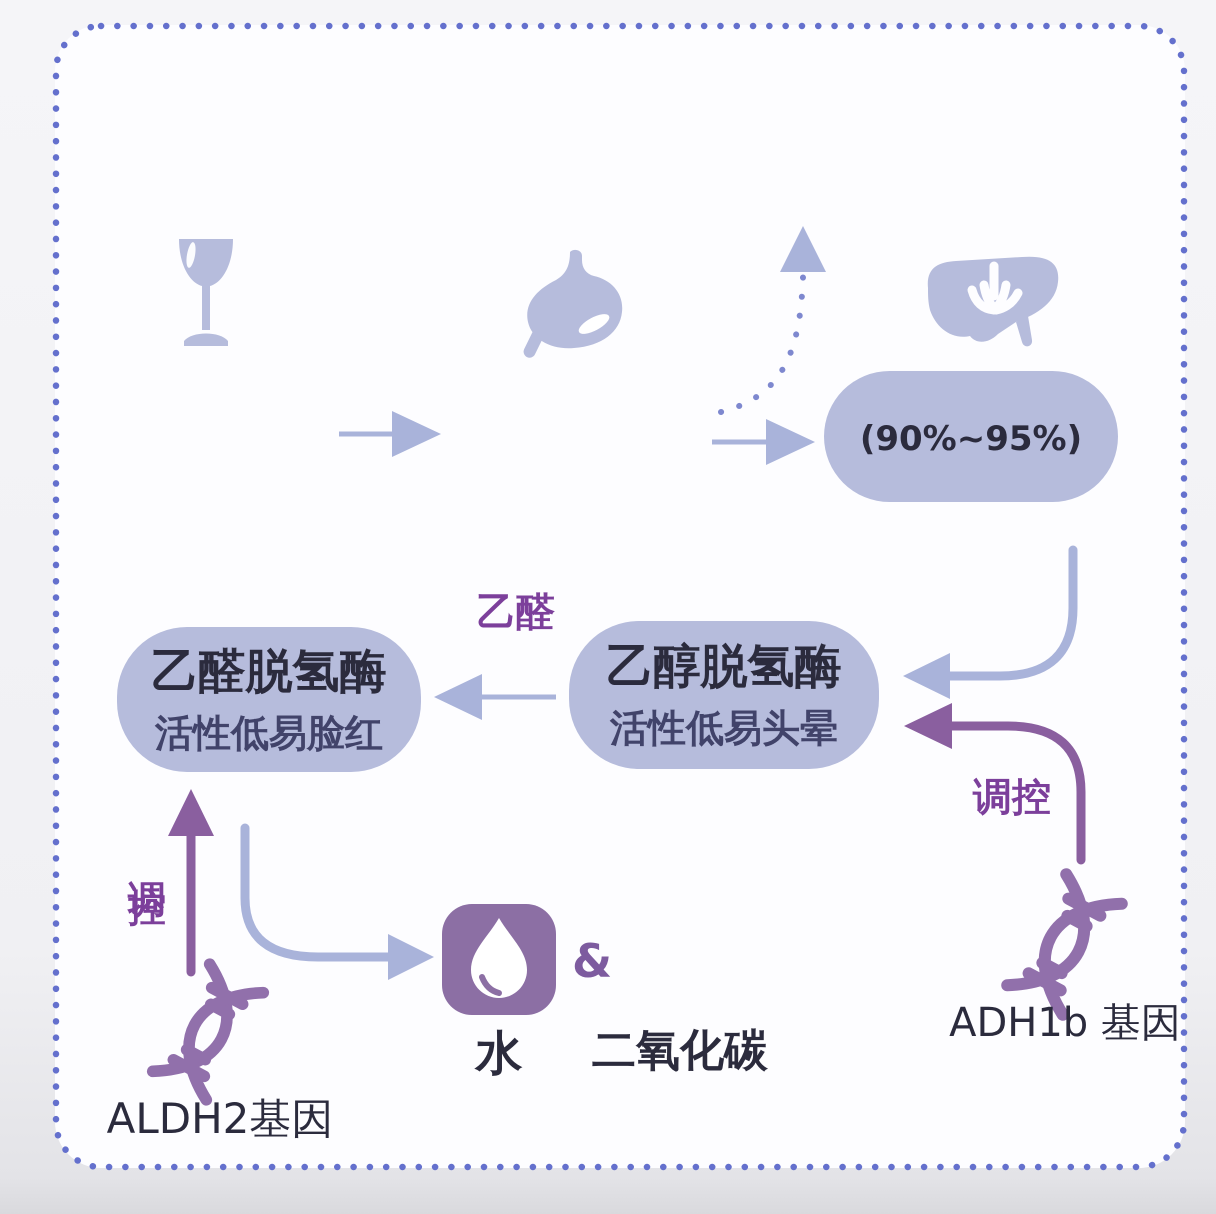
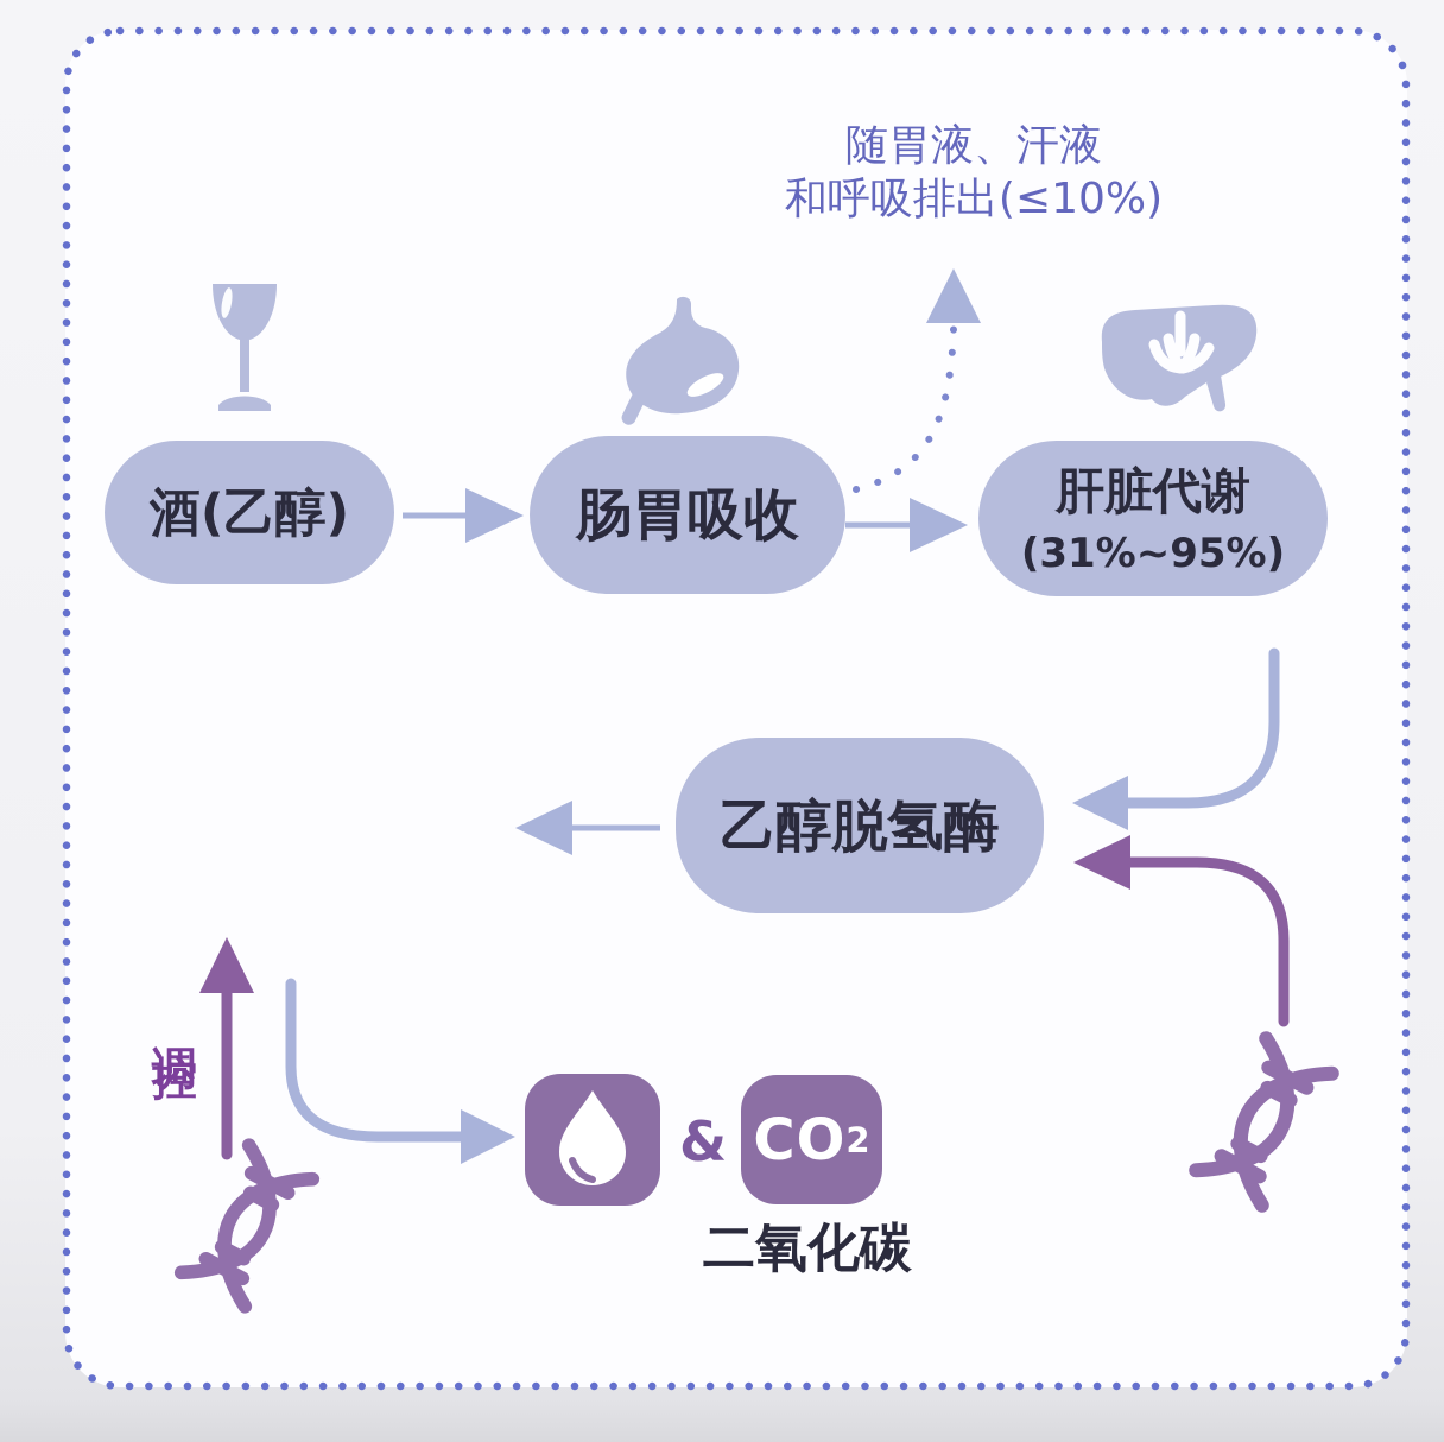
+ 随胃液、汗液
+ 和呼吸排出(≤10%)
+ 酒(乙醇)
+ 肠胃吸收
+ 肝脏代谢
- (90%~95%)
+ (31%~95%)
- 乙醛
- 乙醛脱氢酶
- 活性低易脸红
  乙醇脱氢酶
- 活性低易头晕
- 调控
- ALDH2基因
- ADH1b 基因
- 水
  &
+ CO
+ 2
  二氧化碳
